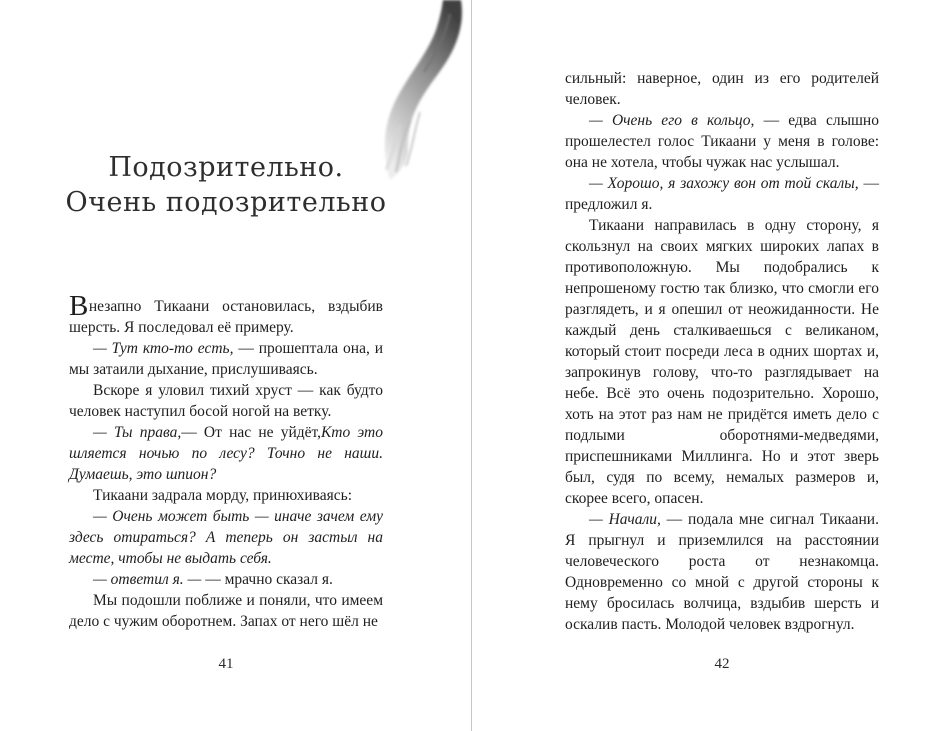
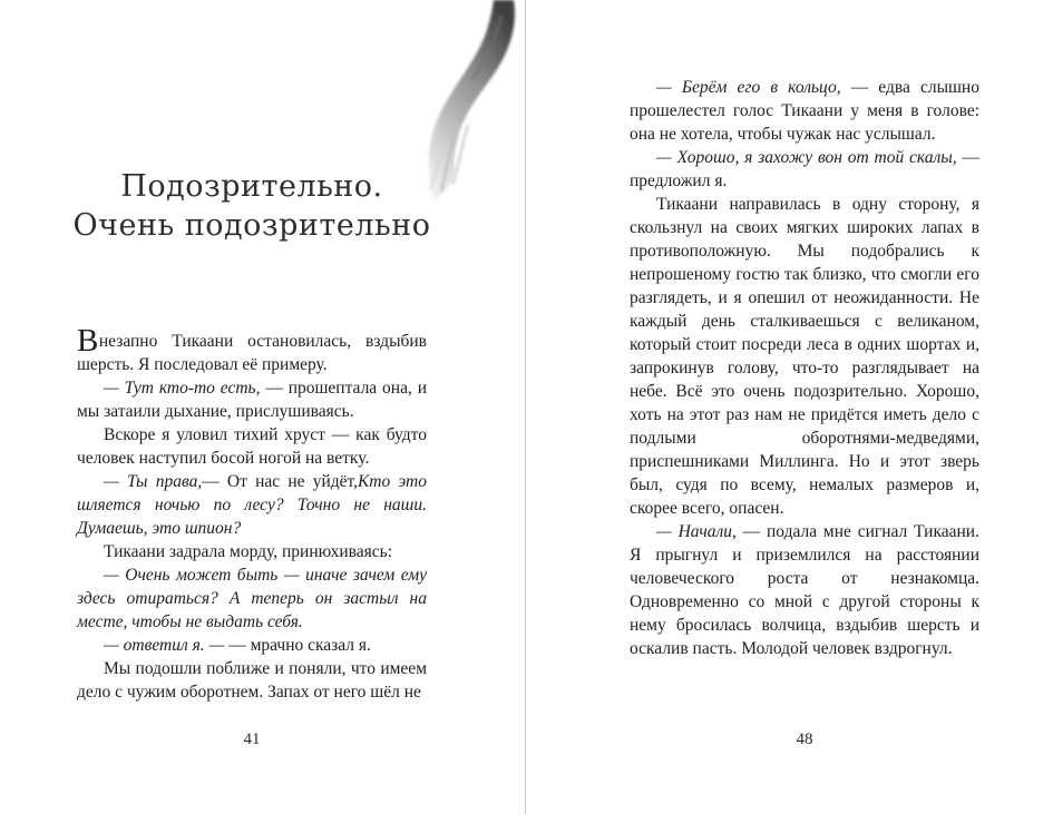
  Подозрительно.
  Очень подозрительно
  Внезапно Тикаани остановилась, вздыбив шерсть. Я последовал её примеру.
  — Тут кто-то есть, — прошептала она, и мы затаили дыхание, прислушиваясь.
  Вскоре я уловил тихий хруст — как будто человек наступил босой ногой на ветку.
  — Ты права,— От нас не уйдёт,Кто это шляется ночью по лесу? Точно не наши. Думаешь, это шпион?
  Тикаани задрала морду, принюхиваясь:
  — Очень может быть — иначе зачем ему здесь отираться? А теперь он застыл на месте, чтобы не выдать себя.
  — ответил я. — — мрачно сказал я.
  Мы подошли поближе и поняли, что имеем дело с чужим оборотнем. Запах от него шёл не
  41
- сильный: наверное, один из его родителей человек.
- — Очень его в кольцо, — едва слышно прошелестел голос Тикаани у меня в голове: она не хотела, чтобы чужак нас услышал.
+ — Берём его в кольцо, — едва слышно прошелестел голос Тикаани у меня в голове: она не хотела, чтобы чужак нас услышал.
  — Хорошо, я захожу вон от той скалы, — предложил я.
  Тикаани направилась в одну сторону, я скользнул на своих мягких широких лапах в противоположную. Мы подобрались к непрошеному гостю так близко, что смогли его разглядеть, и я опешил от неожиданности. Не каждый день сталкиваешься с великаном, который стоит посреди леса в одних шортах и, запрокинув голову, что-то разглядывает на небе. Всё это очень подозрительно. Хорошо, хоть на этот раз нам не придётся иметь дело с подлыми оборотнями-медведями, приспешниками Миллинга. Но и этот зверь был, судя по всему, немалых размеров и, скорее всего, опасен.
  — Начали, — подала мне сигнал Тикаани. Я прыгнул и приземлился на расстоянии человеческого роста от незнакомца. Одновременно со мной с другой стороны к нему бросилась волчица, вздыбив шерсть и оскалив пасть. Молодой человек вздрогнул.
- 42
+ 48
